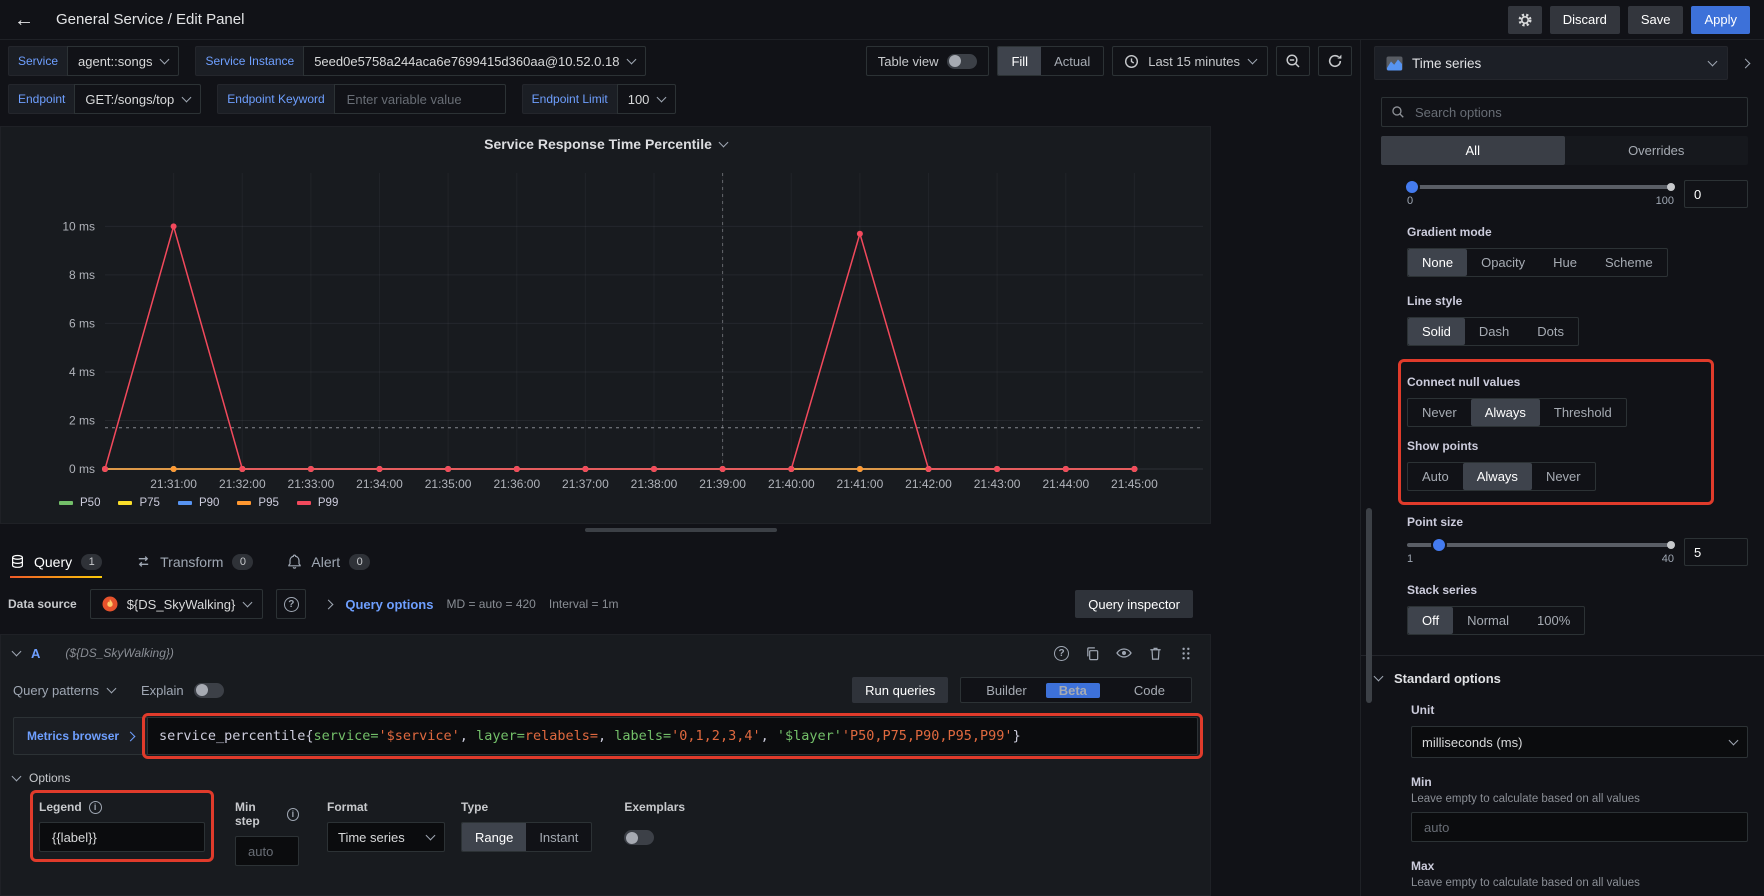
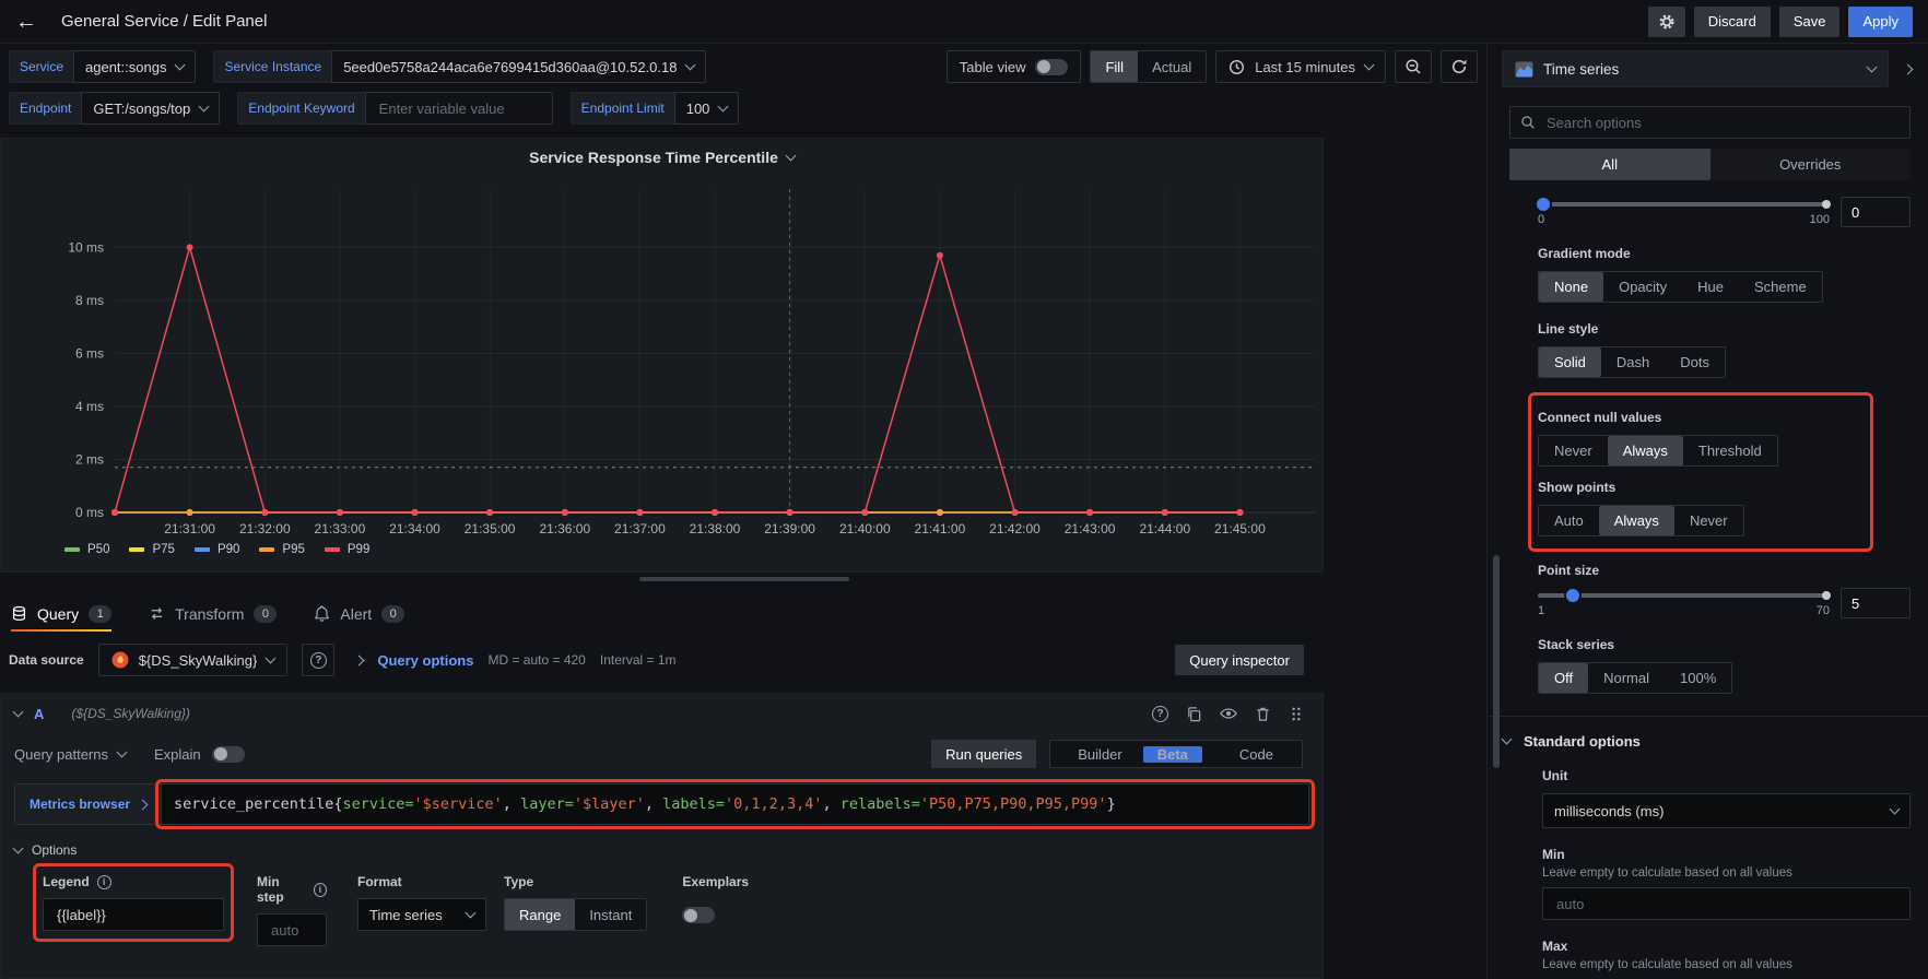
  ←
  General Service / Edit Panel
  Discard
  Save
  Apply
  Service
  agent::songs
  Service Instance
  5eed0e5758a244aca6e7699415d360aa@10.52.0.18
  Endpoint
  GET:/songs/top
  Endpoint Keyword
  Enter variable value
  Endpoint Limit
  100
  Table view
  Fill
  Actual
  Last 15 minutes
  Service Response Time Percentile
  0 ms
  2 ms
  4 ms
  6 ms
  8 ms
  10 ms
  21:31:00
  21:32:00
  21:33:00
  21:34:00
  21:35:00
  21:36:00
  21:37:00
  21:38:00
  21:39:00
  21:40:00
  21:41:00
  21:42:00
  21:43:00
  21:44:00
  21:45:00
  P50
  P75
  P90
  P95
  P99
  Query
  1
  Transform
  0
  Alert
  0
  Data source
  ${DS_SkyWalking}
  ?
  Query options
  MD = auto = 420
  Interval = 1m
  Query inspector
  A
  (${DS_SkyWalking})
  ?
  Query patterns
  Explain
  Run queries
  Builder
  Beta
  Code
  Metrics browser
  service_percentile{
  service=
  '$service'
  ,
  layer=
- relabels=
+ '$layer'
  ,
  labels=
  '0,1,2,3,4'
  ,
- '$layer'
+ relabels=
  'P50,P75,P90,P95,P99'
  }
  Options
  Legend
  i
  {{label}}
  Min step
  i
  auto
  Format
  Time series
  Type
  Range
  Instant
  Exemplars
  Time series
  Search options
  All
  Overrides
  0
  100
  0
  Gradient mode
  None
  Opacity
  Hue
  Scheme
  Line style
  Solid
  Dash
  Dots
  Connect null values
  Never
  Always
  Threshold
  Show points
  Auto
  Always
  Never
  Point size
  1
- 40
+ 70
  5
  Stack series
  Off
  Normal
  100%
  Standard options
  Unit
  milliseconds (ms)
  Min
  Leave empty to calculate based on all values
  auto
  Max
  Leave empty to calculate based on all values
